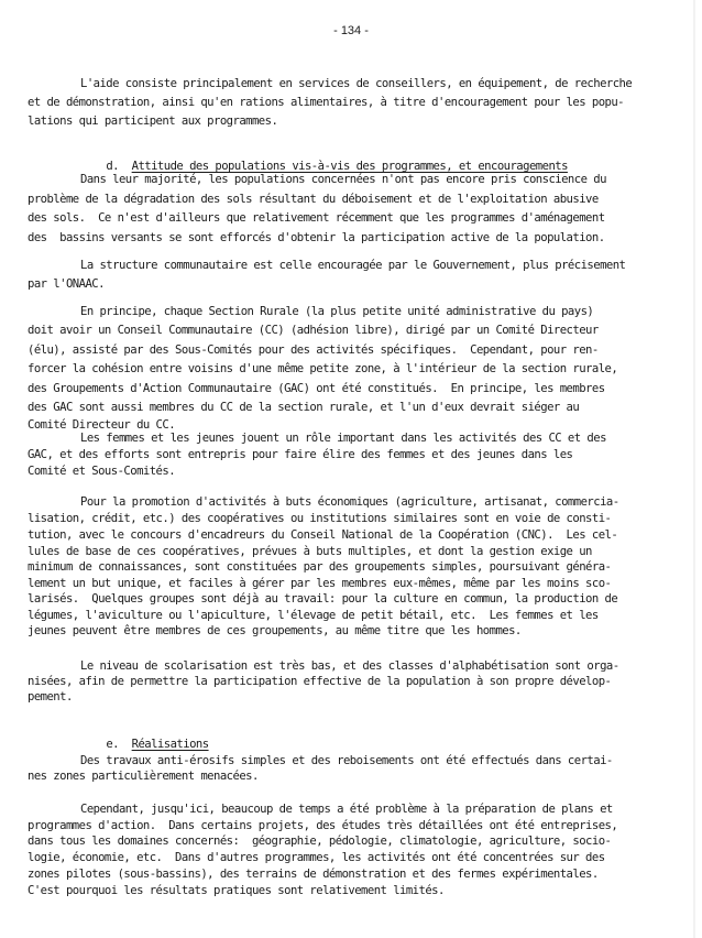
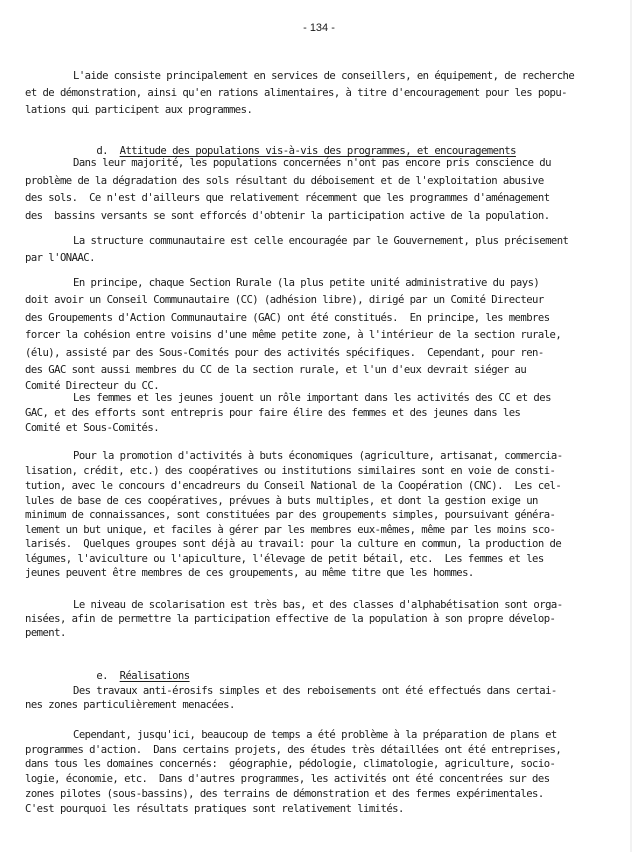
  - 134 -
  L'aide consiste principalement en services de conseillers, en équipement, de recherche
  et de démonstration, ainsi qu'en rations alimentaires, à titre d'encouragement pour les popu-
  lations qui participent aux programmes.
  d. Attitude des populations vis-à-vis des programmes, et encouragements
  Dans leur majorité, les populations concernées n'ont pas encore pris conscience du
  problème de la dégradation des sols résultant du déboisement et de l'exploitation abusive
  des sols. Ce n'est d'ailleurs que relativement récemment que les programmes d'aménagement
  des bassins versants se sont efforcés d'obtenir la participation active de la population.
  La structure communautaire est celle encouragée par le Gouvernement, plus précisement
  par l'ONAAC.
  En principe, chaque Section Rurale (la plus petite unité administrative du pays)
  doit avoir un Conseil Communautaire (CC) (adhésion libre), dirigé par un Comité Directeur
- (élu), assisté par des Sous-Comités pour des activités spécifiques. Cependant, pour ren-
+ des Groupements d'Action Communautaire (GAC) ont été constitués. En principe, les membres
  forcer la cohésion entre voisins d'une même petite zone, à l'intérieur de la section rurale,
- des Groupements d'Action Communautaire (GAC) ont été constitués. En principe, les membres
+ (élu), assisté par des Sous-Comités pour des activités spécifiques. Cependant, pour ren-
  des GAC sont aussi membres du CC de la section rurale, et l'un d'eux devrait siéger au
  Comité Directeur du CC.
  Les femmes et les jeunes jouent un rôle important dans les activités des CC et des
  GAC, et des efforts sont entrepris pour faire élire des femmes et des jeunes dans les
  Comité et Sous-Comités.
  Pour la promotion d'activités à buts économiques (agriculture, artisanat, commercia-
  lisation, crédit, etc.) des coopératives ou institutions similaires sont en voie de consti-
  tution, avec le concours d'encadreurs du Conseil National de la Coopération (CNC). Les cel-
  lules de base de ces coopératives, prévues à buts multiples, et dont la gestion exige un
  minimum de connaissances, sont constituées par des groupements simples, poursuivant généra-
  lement un but unique, et faciles à gérer par les membres eux-mêmes, même par les moins sco-
  larisés. Quelques groupes sont déjà au travail: pour la culture en commun, la production de
  légumes, l'aviculture ou l'apiculture, l'élevage de petit bétail, etc. Les femmes et les
  jeunes peuvent être membres de ces groupements, au même titre que les hommes.
  Le niveau de scolarisation est très bas, et des classes d'alphabétisation sont orga-
  nisées, afin de permettre la participation effective de la population à son propre dévelop-
  pement.
  e. Réalisations
  Des travaux anti-érosifs simples et des reboisements ont été effectués dans certai-
  nes zones particulièrement menacées.
  Cependant, jusqu'ici, beaucoup de temps a été problème à la préparation de plans et
  programmes d'action. Dans certains projets, des études très détaillées ont été entreprises,
  dans tous les domaines concernés: géographie, pédologie, climatologie, agriculture, socio-
  logie, économie, etc. Dans d'autres programmes, les activités ont été concentrées sur des
  zones pilotes (sous-bassins), des terrains de démonstration et des fermes expérimentales.
  C'est pourquoi les résultats pratiques sont relativement limités.
